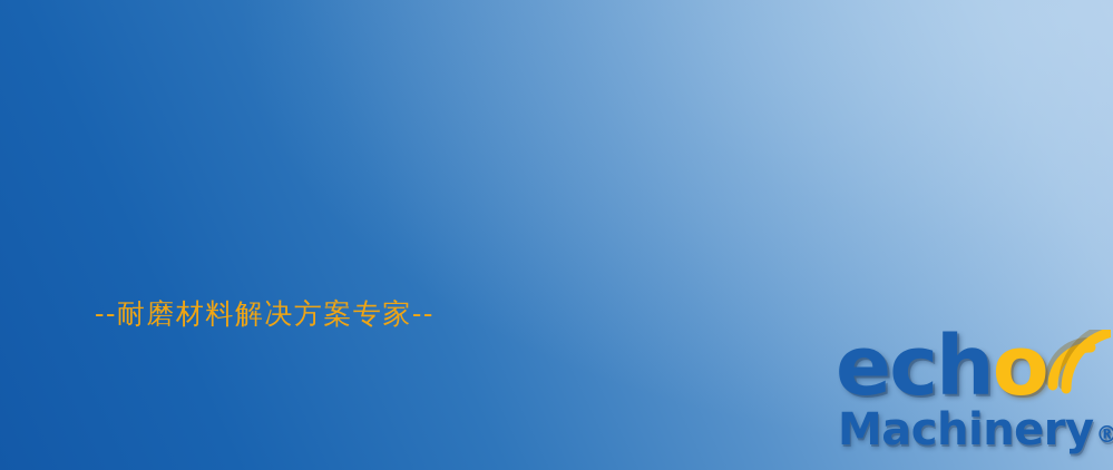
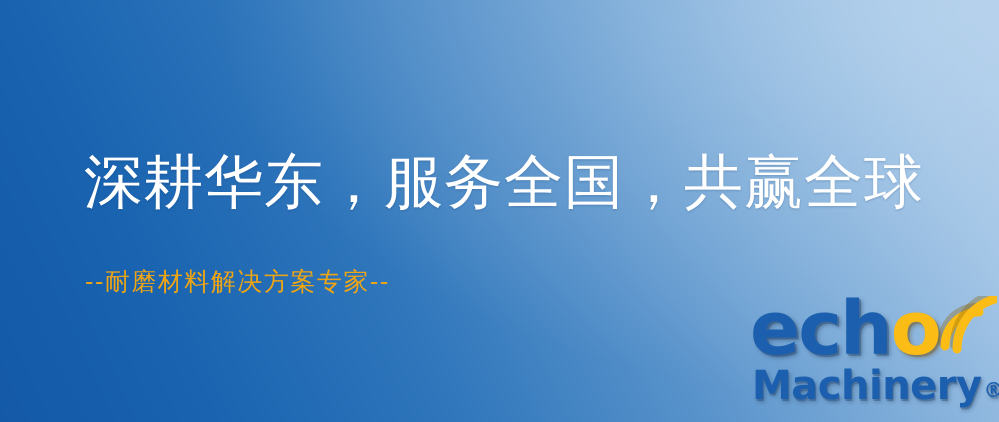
+ 深耕华东，服务全国，共赢全球
  --耐磨材料解决方案专家--
  echo
  Machinery®
